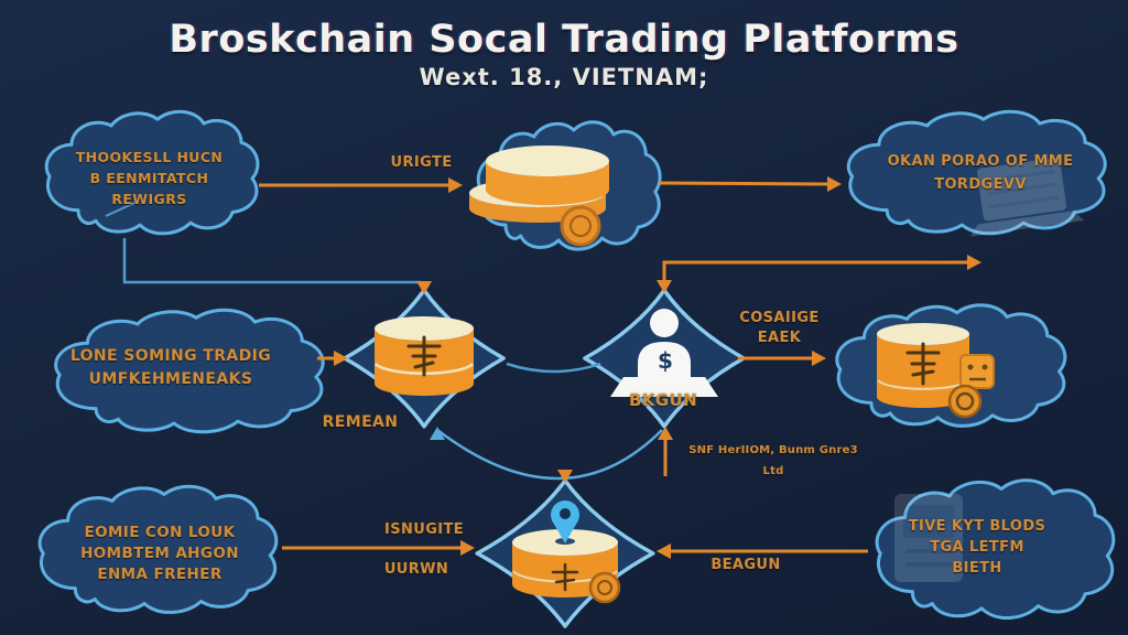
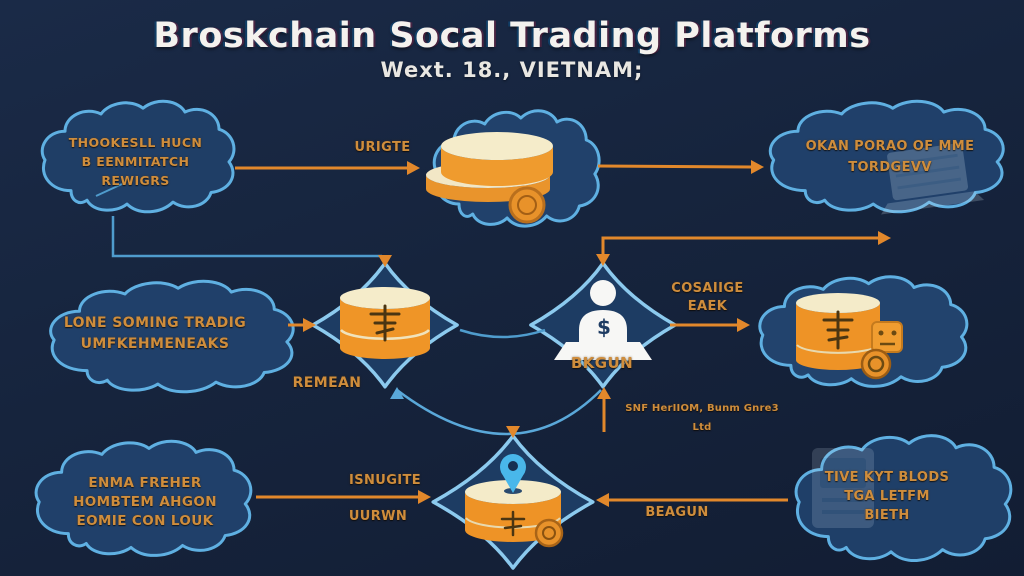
  Broskchain Socal Trading Platforms
  Wext. 18., VIETNAM;
  THOOKESLL HUCN
  B EENMITATCH
  REWIGRS
  URIGTE
  OKAN PORAO OF MME
  TORDGEVV
  LONE SOMING TRADIG
  UMFKEHMENEAKS
  REMEAN
  BKGUN
  $
  COSAIIGE
  EAEK
  SNF HerIIOM, Bunm Gnre3 Ltd
- EOMIE CON LOUK
+ ENMA FREHER
  HOMBTEM AHGON
- ENMA FREHER
+ EOMIE CON LOUK
  ISNUGITE
  UURWN
  BEAGUN
  TIVE KYT BLODS
  TGA LETFM
  BIETH
